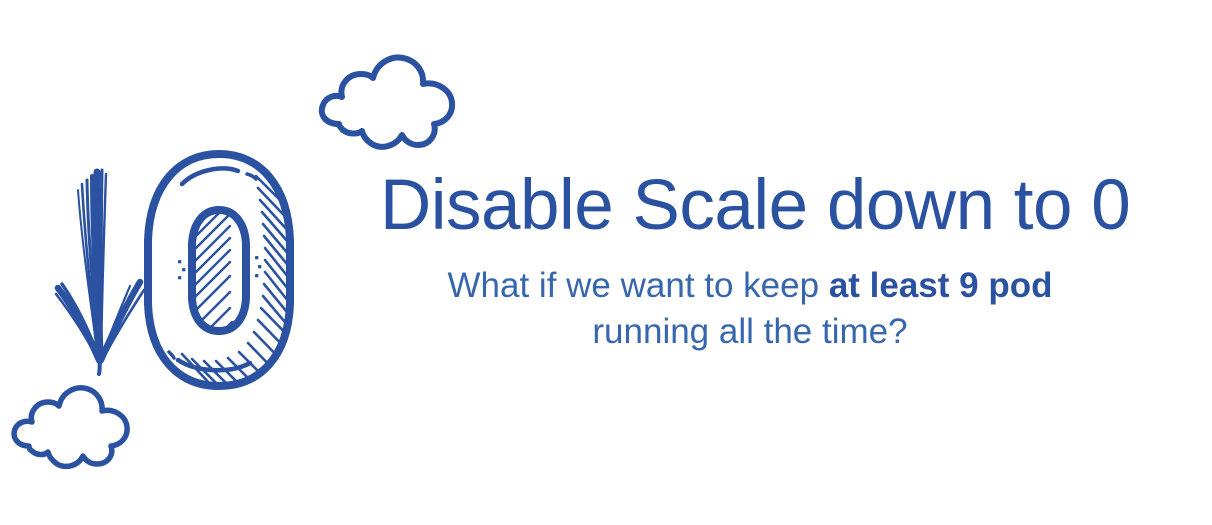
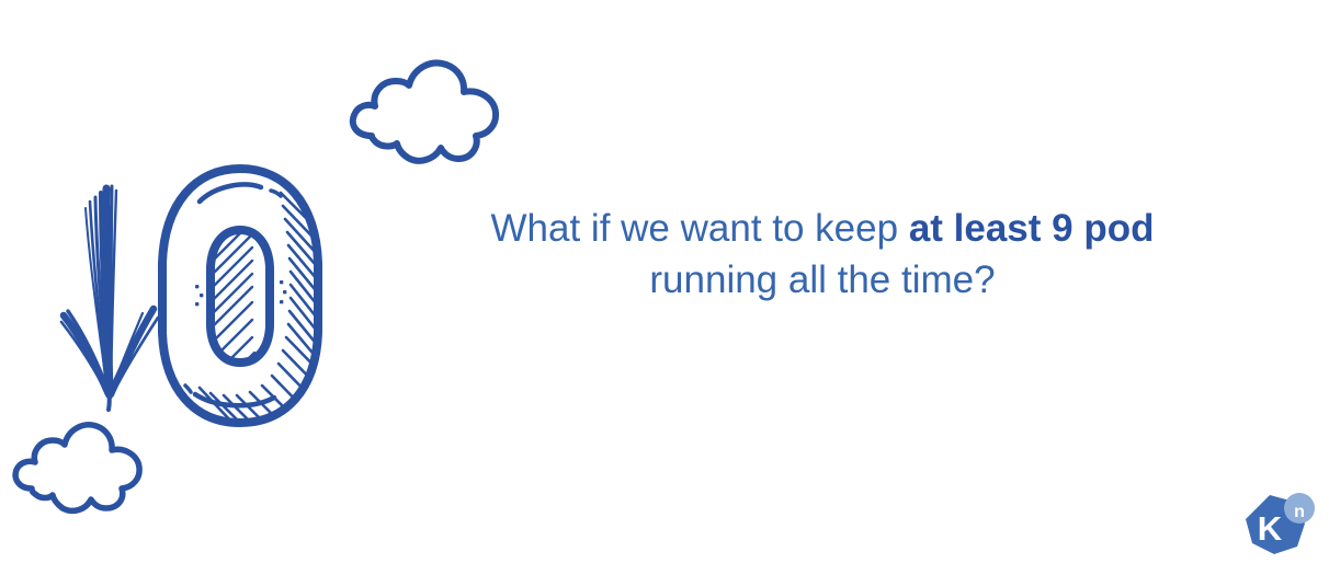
- Disable Scale down to 0
  What if we want to keep at least 9 pod running all the time?
+ K
+ n
